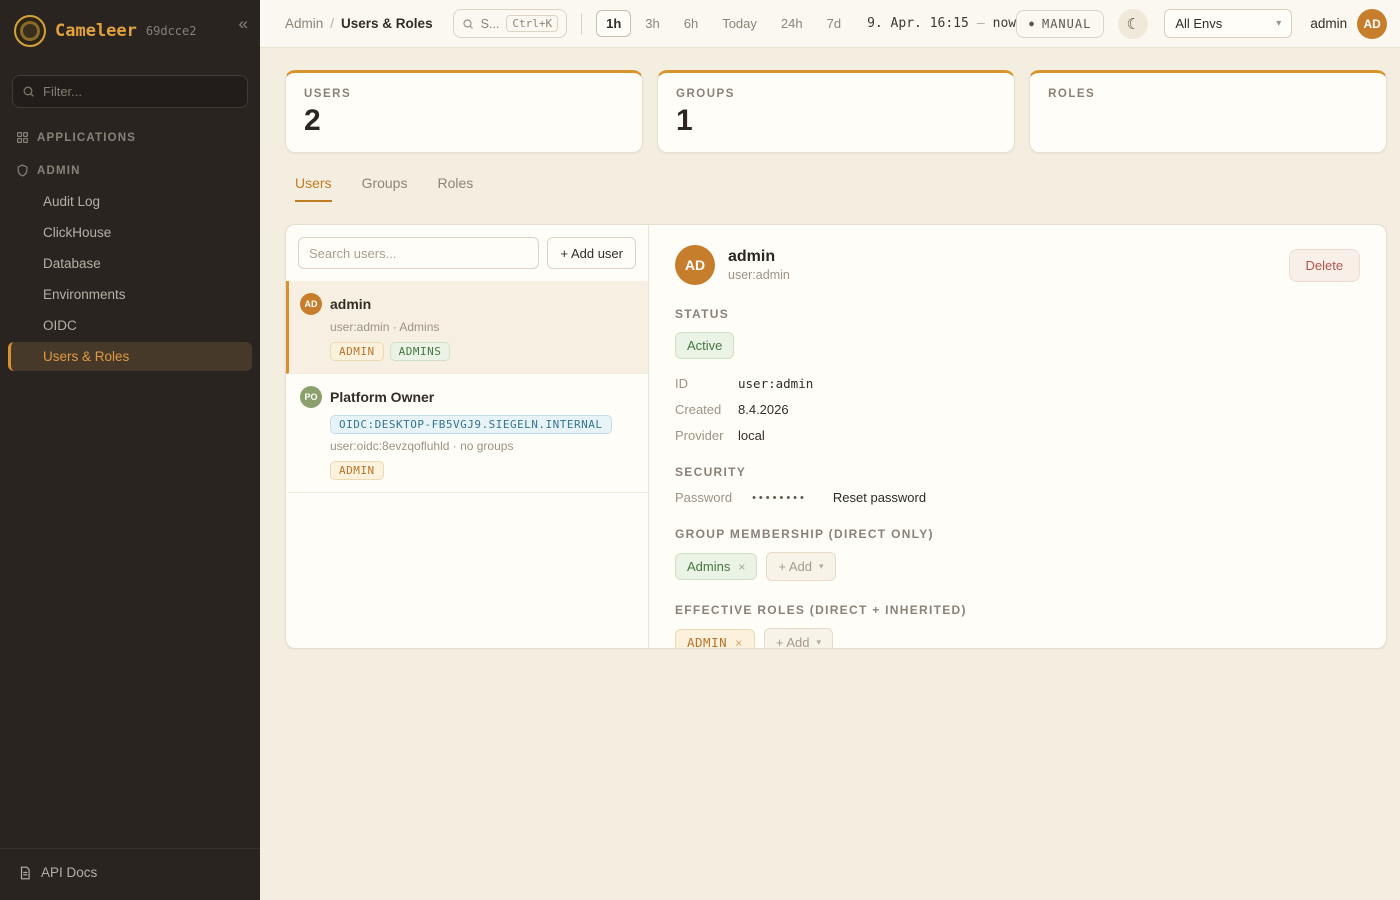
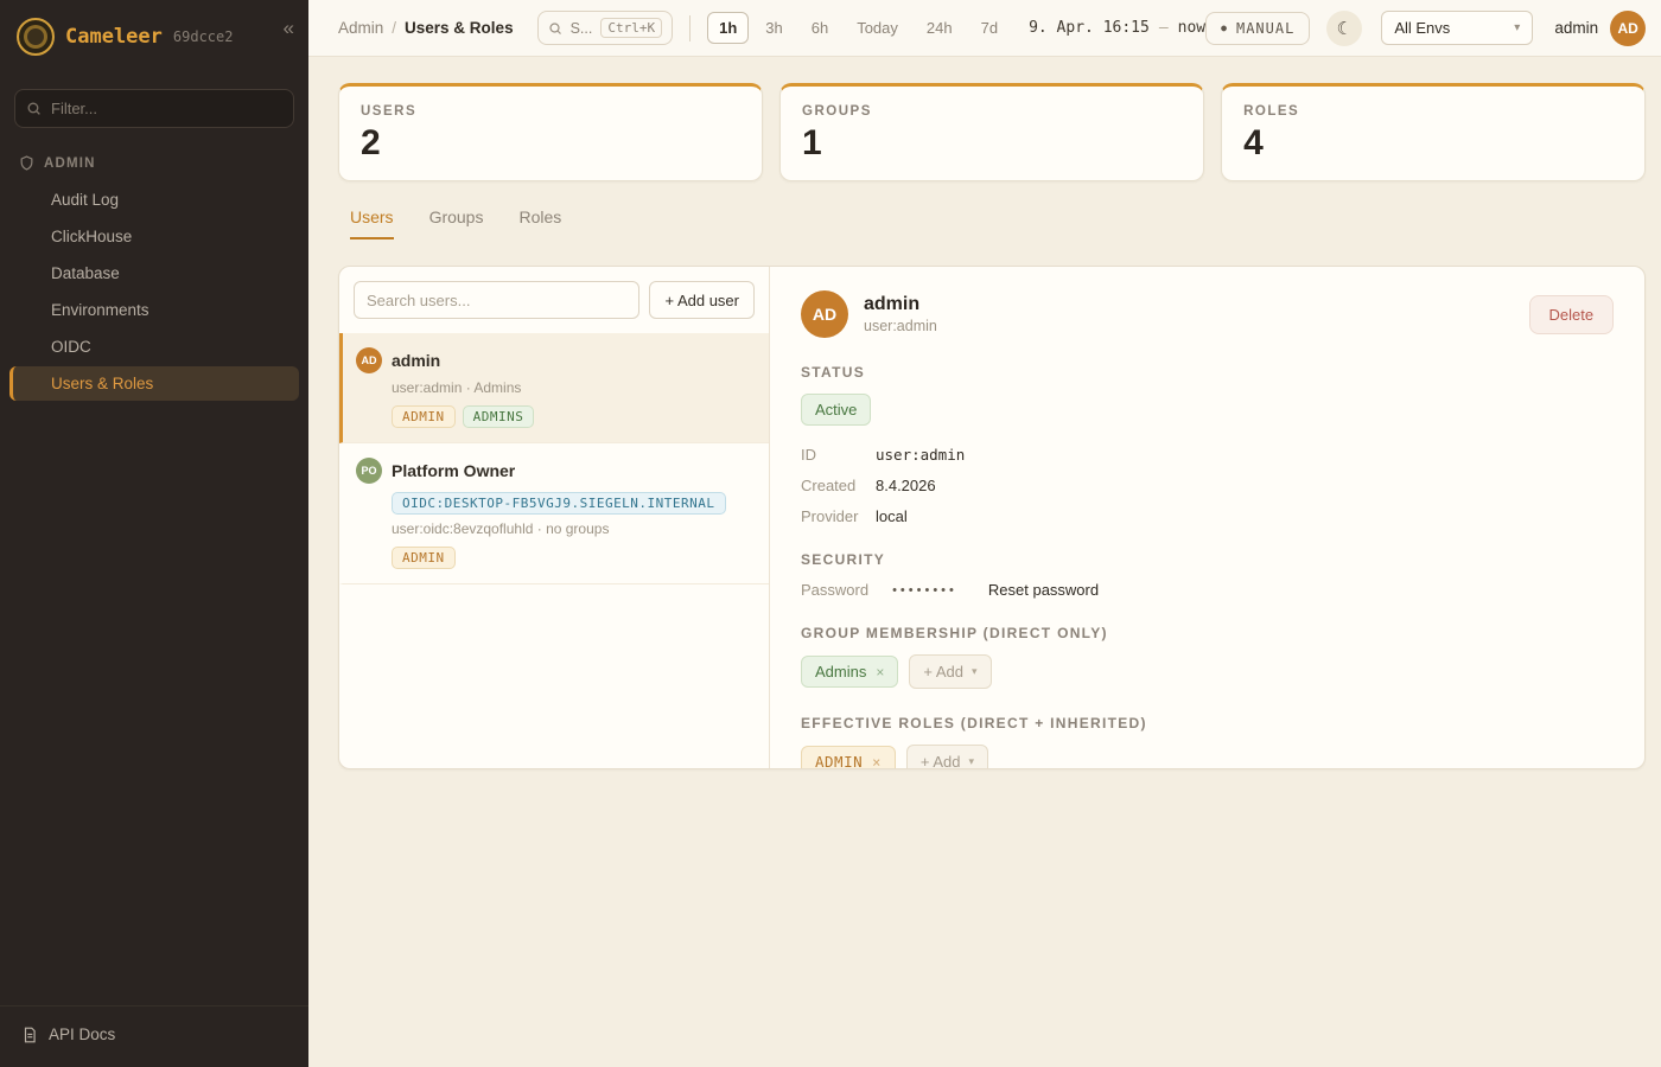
  Cameleer
  69dcce2
  «
  Filter...
- APPLICATIONS
  ADMIN
  Audit Log
  ClickHouse
  Database
  Environments
  OIDC
  Users & Roles
  API Docs
  Admin
  /
  Users & Roles
  S...
  Ctrl+K
  1h
  3h
  6h
  Today
  24h
  7d
  9. Apr. 16:15
  —
  now
  ●
  MANUAL
  ☾
  All Envs
  ▾
  admin
  AD
  USERS
  2
  GROUPS
  1
  ROLES
+ 4
  Users
  Groups
  Roles
  Search users...
  + Add user
  AD
  admin
  user:admin · Admins
  ADMIN
  ADMINS
  PO
  Platform Owner
  OIDC:DESKTOP-FB5VGJ9.SIEGELN.INTERNAL
  user:oidc:8evzqofluhld · no groups
  ADMIN
  AD
  admin
  user:admin
  Delete
  STATUS
  Active
  ID
  user:admin
  Created
  8.4.2026
  Provider
  local
  SECURITY
  Password
  ••••••••
  Reset password
  GROUP MEMBERSHIP (DIRECT ONLY)
  Admins
  ×
  + Add
  ▾
  EFFECTIVE ROLES (DIRECT + INHERITED)
  ADMIN
  ×
  + Add
  ▾
